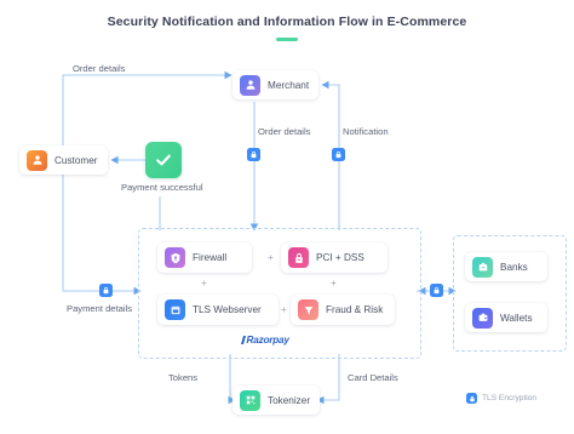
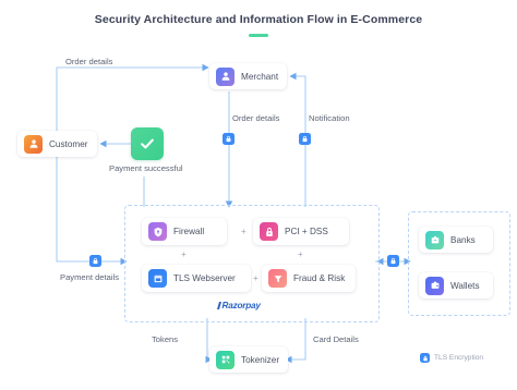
- Security Notification and Information Flow in E-Commerce
+ Security Architecture and Information Flow in E-Commerce
  Customer
  Merchant
  Firewall
  PCI + DSS
  TLS Webserver
  Fraud & Risk
  Banks
  Wallets
  Tokenizer
  +
  +
  +
  +
  Razorpay
  Order details
  Order details
  Notification
  Payment details
  Tokens
  Card Details
  Payment successful
